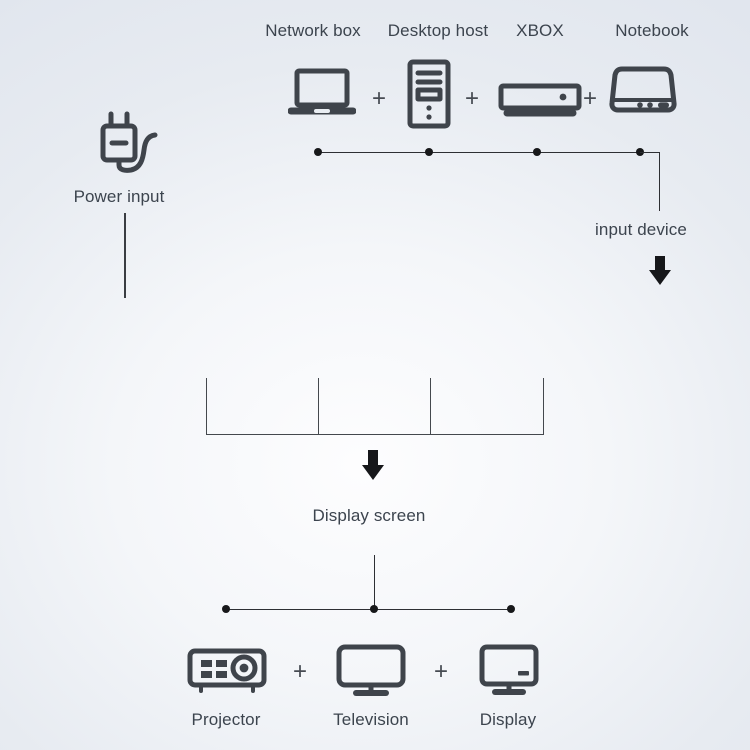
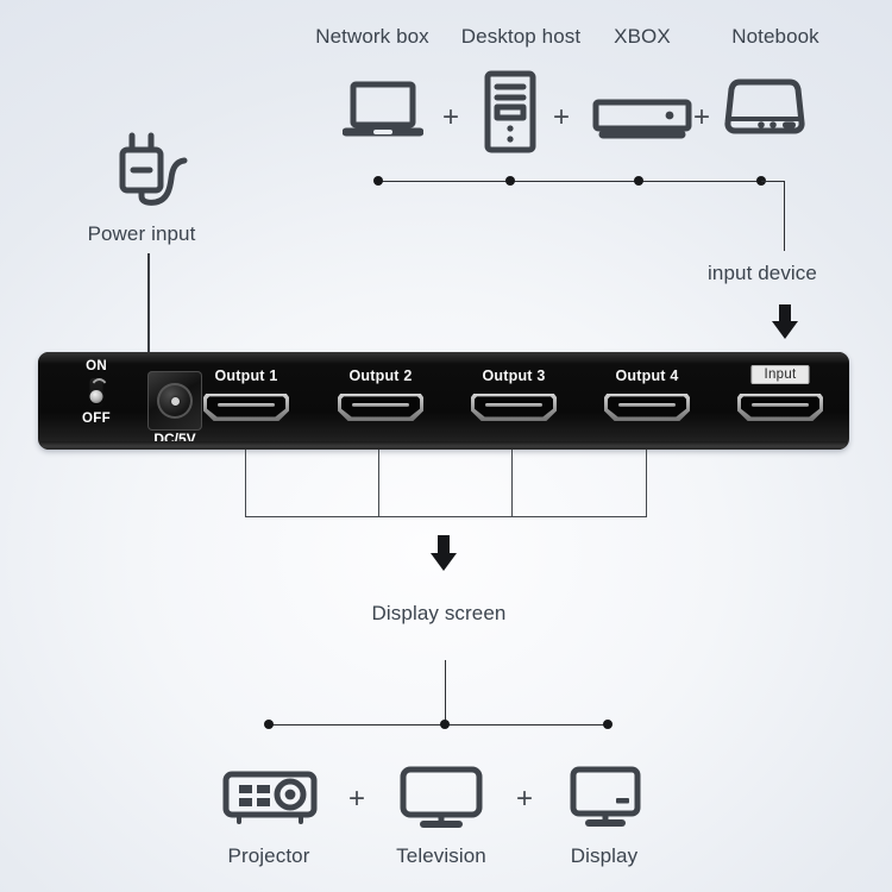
  Network box
  Desktop host
  XBOX
  Notebook
  +
  +
  +
  input device
  Power input
+ ON
+ OFF
+ DC/5V
+ Output 1
+ Output 2
+ Output 3
+ Output 4
+ Input
  Display screen
  +
  +
  Projector
  Television
  Display
